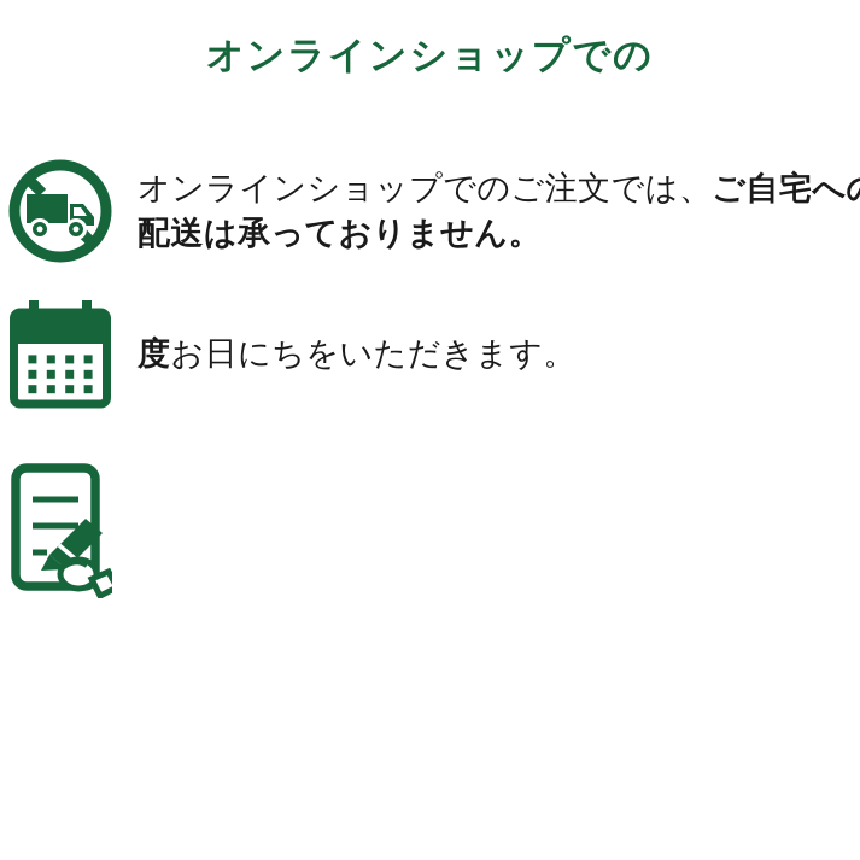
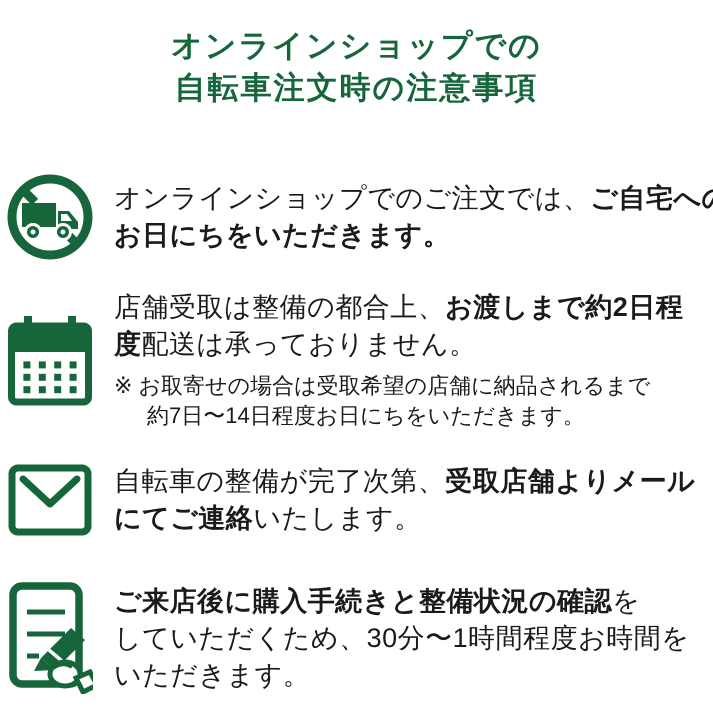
  オンラインショップでの
+ 自転車注文時の注意事項
  オンラインショップでのご注文では、ご自宅へ
- 配送は承っておりません。
+ お日にちをいただきます。
+ 店舗受取は整備の都合上、お渡しまで約2日程
- 度お日にちをいただきます。
+ 度配送は承っておりません。
+ ※ お取寄せの場合は受取希望の店舗に納品されるまで
+ 約7日〜14日程度お日にちをいただきます。
+ 自転車の整備が完了次第、受取店舗よりメール
+ にてご連絡いたします。
+ ご来店後に購入手続きと整備状況の確認を
+ していただくため、30分〜1時間程度お時間を
+ いただきます。
